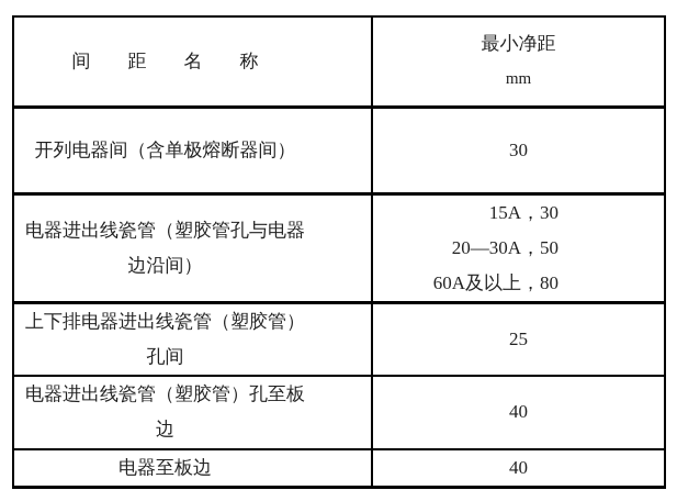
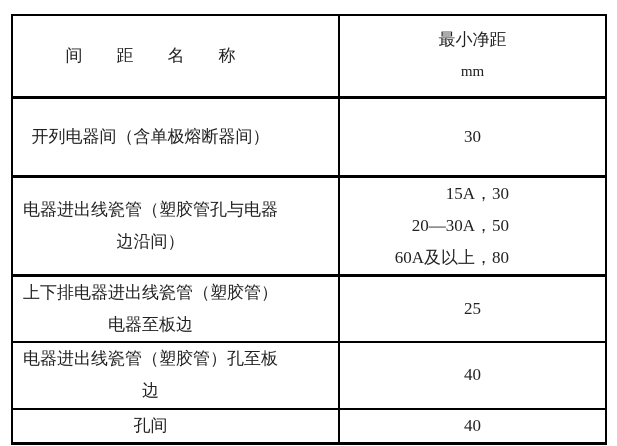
  间 距 名 称	最小净距 mm
  开列电器间（含单极熔断器间）	30
  电器进出线瓷管（塑胶管孔与电器 边沿间）	15A，30 20—30A，50 60A及以上，80
- 上下排电器进出线瓷管（塑胶管） 孔间	25
+ 上下排电器进出线瓷管（塑胶管） 电器至板边	25
  电器进出线瓷管（塑胶管）孔至板 边	40
- 电器至板边	40
+ 孔间	40
